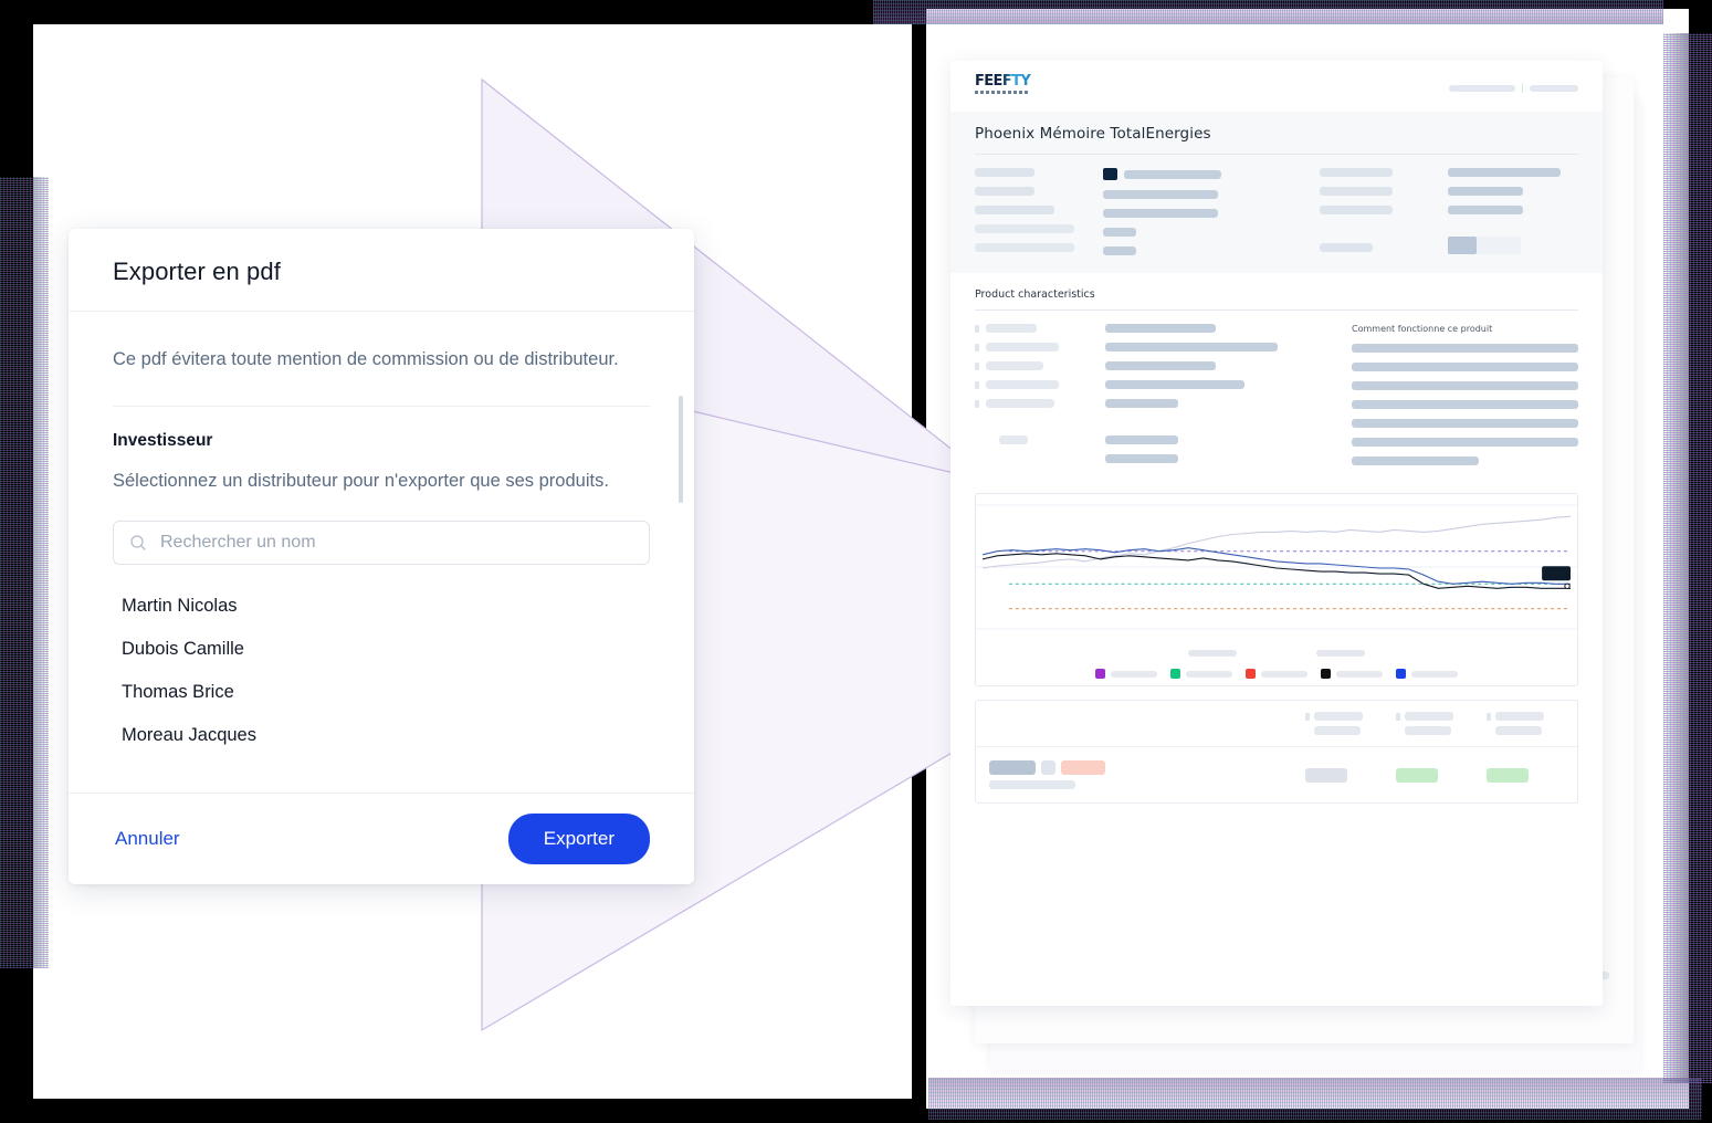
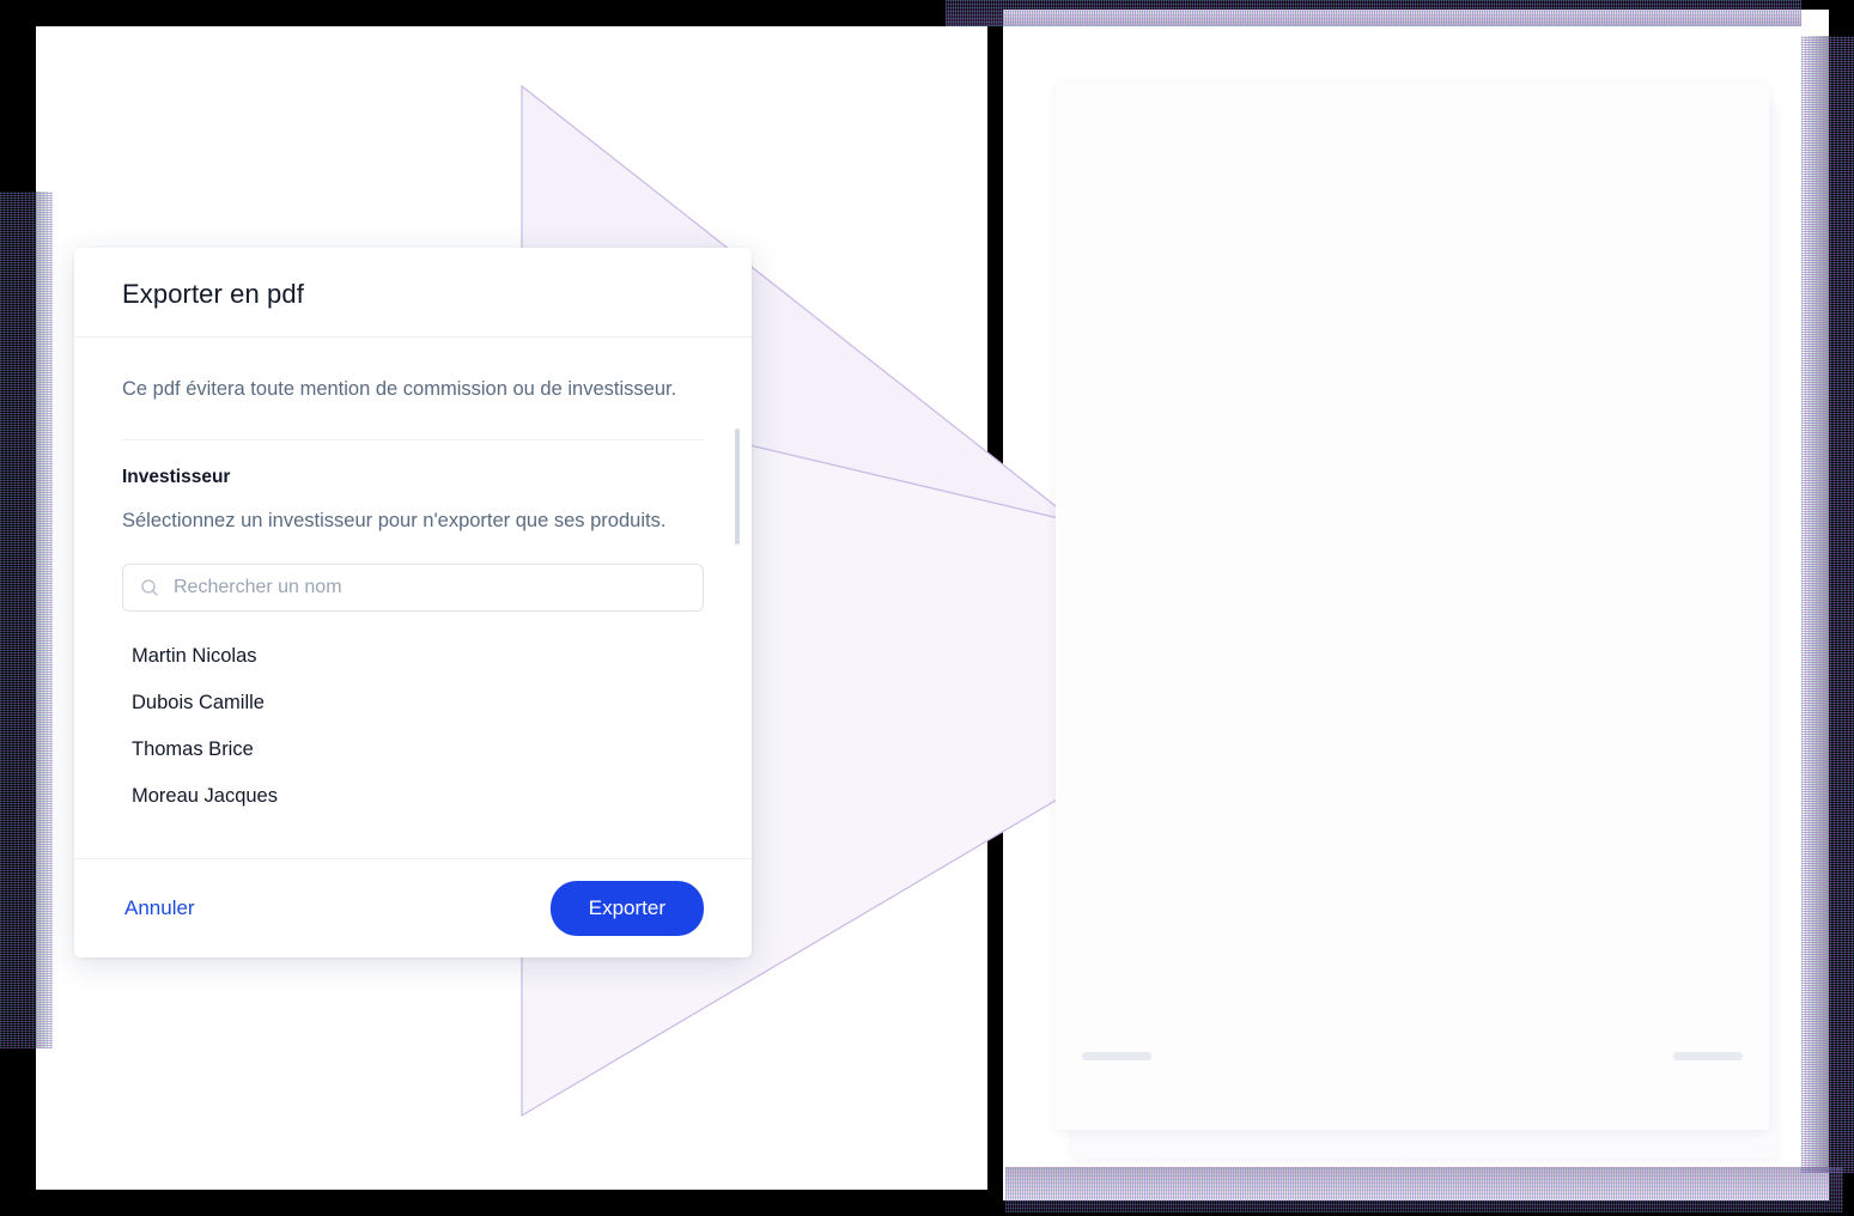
- FEEFTY
- Phoenix Mémoire TotalEnergies
- Product characteristics
- Comment fonctionne ce produit
  Exporter en pdf
- Ce pdf évitera toute mention de commission ou de distributeur.
+ Ce pdf évitera toute mention de commission ou de investisseur.
  Investisseur
- Sélectionnez un distributeur pour n'exporter que ses produits.
+ Sélectionnez un investisseur pour n'exporter que ses produits.
  Rechercher un nom
  Martin Nicolas
  Dubois Camille
  Thomas Brice
  Moreau Jacques
  Annuler
  Exporter
